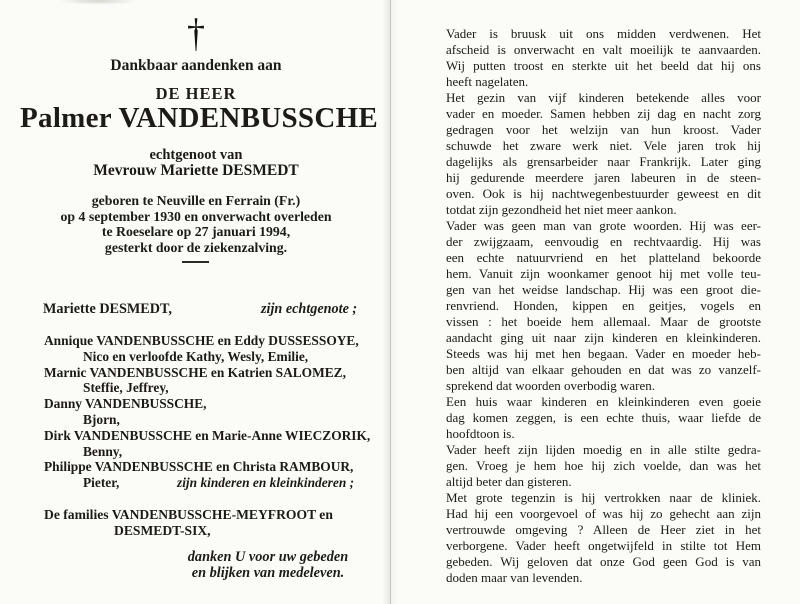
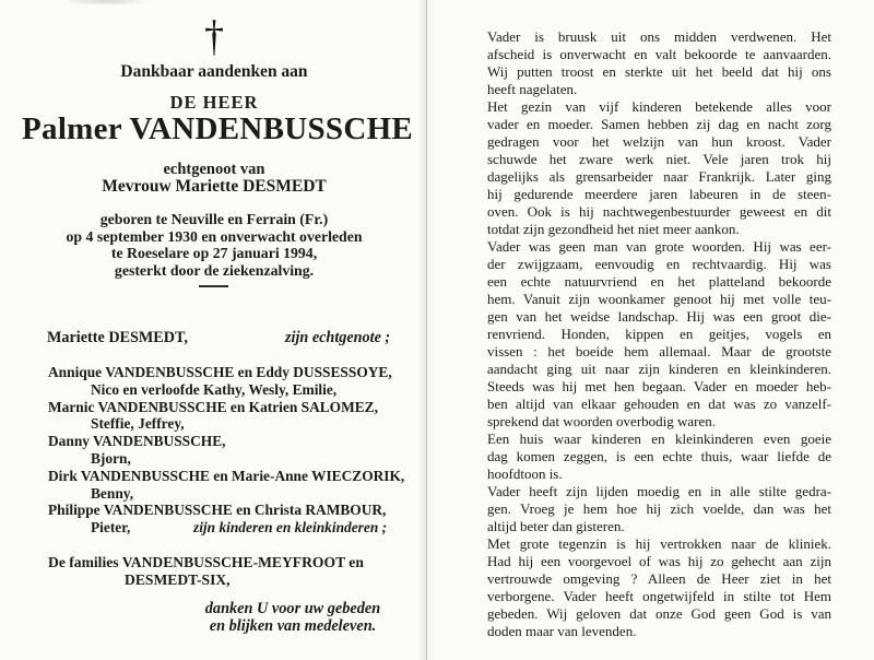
  †
  Dankbaar aandenken aan
  DE HEER
  Palmer VANDENBUSSCHE
  echtgenoot van
  Mevrouw Mariette DESMEDT
  geboren te Neuville en Ferrain (Fr.)
  op 4 september 1930 en onverwacht overleden
  te Roeselare op 27 januari 1994,
  gesterkt door de ziekenzalving.
  Mariette DESMEDT,
  zijn echtgenote ;
  Annique VANDENBUSSCHE en Eddy DUSSESSOYE,
  Nico en verloofde Kathy, Wesly, Emilie,
  Marnic VANDENBUSSCHE en Katrien SALOMEZ,
  Steffie, Jeffrey,
  Danny VANDENBUSSCHE,
  Bjorn,
  Dirk VANDENBUSSCHE en Marie-Anne WIECZORIK,
  Benny,
  Philippe VANDENBUSSCHE en Christa RAMBOUR,
  Pieter, zijn kinderen en kleinkinderen ;
  De families VANDENBUSSCHE-MEYFROOT en
  DESMEDT-SIX,
  danken U voor uw gebeden
  en blijken van medeleven.
  Vader is bruusk uit ons midden verdwenen. Het
- afscheid is onverwacht en valt moeilijk te aanvaarden.
+ afscheid is onverwacht en valt bekoorde te aanvaarden.
  Wij putten troost en sterkte uit het beeld dat hij ons
  heeft nagelaten.
  Het gezin van vijf kinderen betekende alles voor
  vader en moeder. Samen hebben zij dag en nacht zorg
  gedragen voor het welzijn van hun kroost. Vader
  schuwde het zware werk niet. Vele jaren trok hij
  dagelijks als grensarbeider naar Frankrijk. Later ging
  hij gedurende meerdere jaren labeuren in de steen-
  oven. Ook is hij nachtwegenbestuurder geweest en dit
  totdat zijn gezondheid het niet meer aankon.
  Vader was geen man van grote woorden. Hij was eer-
  der zwijgzaam, eenvoudig en rechtvaardig. Hij was
  een echte natuurvriend en het platteland bekoorde
  hem. Vanuit zijn woonkamer genoot hij met volle teu-
  gen van het weidse landschap. Hij was een groot die-
  renvriend. Honden, kippen en geitjes, vogels en
  vissen : het boeide hem allemaal. Maar de grootste
  aandacht ging uit naar zijn kinderen en kleinkinderen.
  Steeds was hij met hen begaan. Vader en moeder heb-
  ben altijd van elkaar gehouden en dat was zo vanzelf-
  sprekend dat woorden overbodig waren.
  Een huis waar kinderen en kleinkinderen even goeie
  dag komen zeggen, is een echte thuis, waar liefde de
  hoofdtoon is.
  Vader heeft zijn lijden moedig en in alle stilte gedra-
  gen. Vroeg je hem hoe hij zich voelde, dan was het
  altijd beter dan gisteren.
  Met grote tegenzin is hij vertrokken naar de kliniek.
  Had hij een voorgevoel of was hij zo gehecht aan zijn
  vertrouwde omgeving ? Alleen de Heer ziet in het
  verborgene. Vader heeft ongetwijfeld in stilte tot Hem
  gebeden. Wij geloven dat onze God geen God is van
  doden maar van levenden.
